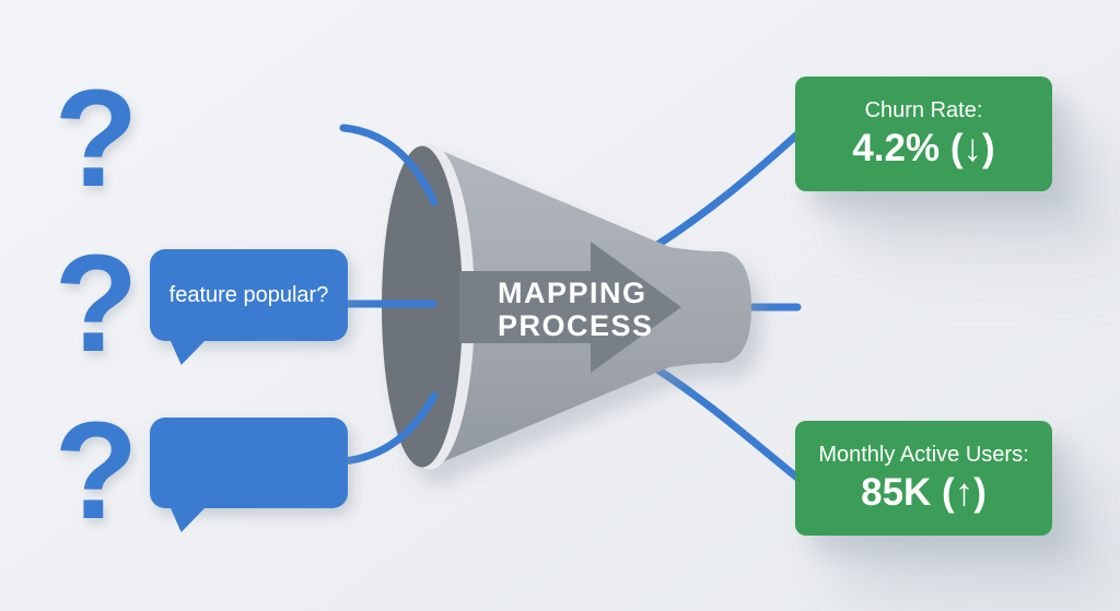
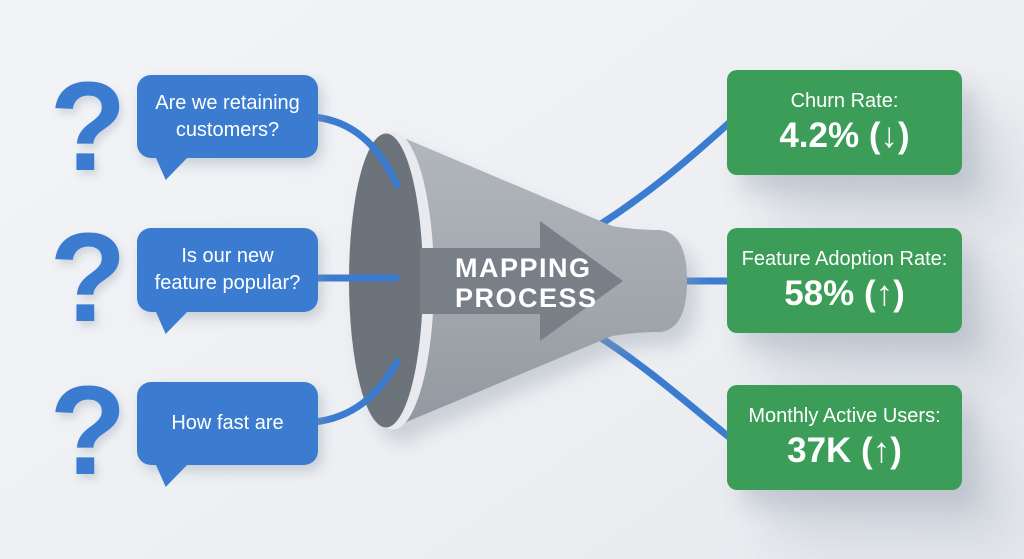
  MAPPING
  PROCESS
  ?
  ?
  ?
+ Are we retaining
+ customers?
+ Is our new
  feature popular?
+ How fast are
  Churn Rate:
  4.2% (↓)
+ Feature Adoption Rate:
+ 58% (↑)
  Monthly Active Users:
- 85K (↑)
+ 37K (↑)
